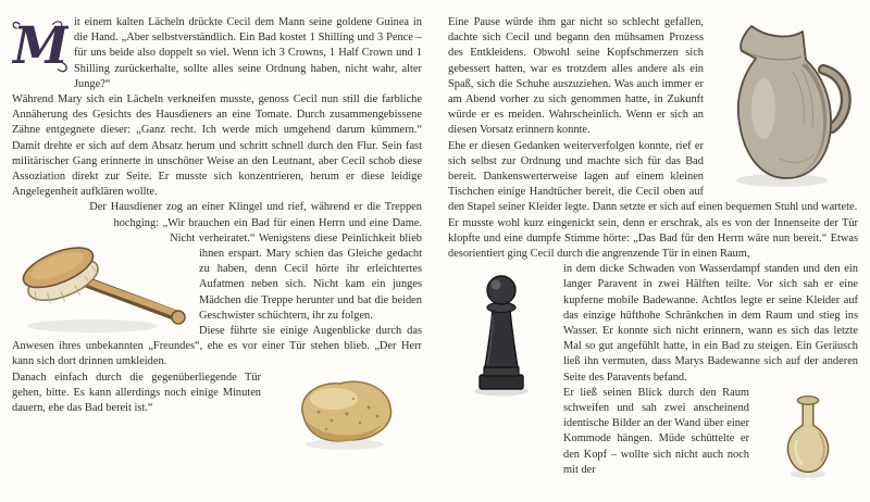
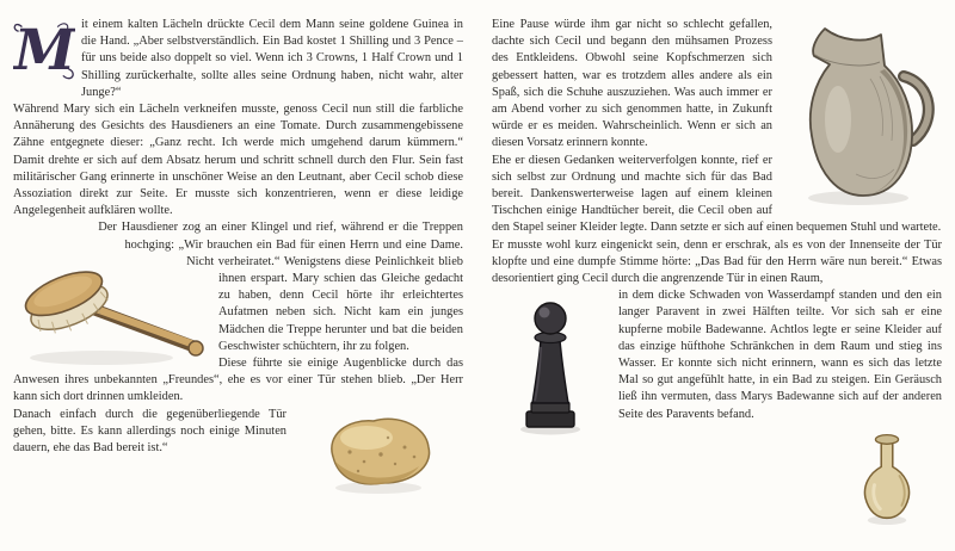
  M
  it einem kalten Lächeln drückte Cecil dem Mann seine goldene Guinea in die Hand. „Aber selbstverständlich. Ein Bad kostet 1 Shilling und 3 Pence – für uns beide also doppelt so viel. Wenn ich 3 Crowns, 1 Half Crown und 1 Shilling zurückerhalte, sollte alles seine Ordnung haben, nicht wahr, alter Junge?“
- Während Mary sich ein Lächeln verkneifen musste, genoss Cecil nun still die farbliche Annäherung des Gesichts des Hausdieners an eine Tomate. Durch zusammengebissene Zähne entgegnete dieser: „Ganz recht. Ich werde mich umgehend darum kümmern.“ Damit drehte er sich auf dem Absatz herum und schritt schnell durch den Flur. Sein fast militärischer Gang erinnerte in unschöner Weise an den Leutnant, aber Cecil schob diese Assoziation direkt zur Seite. Er musste sich konzentrieren, herum er diese leidige Angelegenheit aufklären wollte.
+ Während Mary sich ein Lächeln verkneifen musste, genoss Cecil nun still die farbliche Annäherung des Gesichts des Hausdieners an eine Tomate. Durch zusammengebissene Zähne entgegnete dieser: „Ganz recht. Ich werde mich umgehend darum kümmern.“ Damit drehte er sich auf dem Absatz herum und schritt schnell durch den Flur. Sein fast militärischer Gang erinnerte in unschöner Weise an den Leutnant, aber Cecil schob diese Assoziation direkt zur Seite. Er musste sich konzentrieren, wenn er diese leidige Angelegenheit aufklären wollte.
  Der Hausdiener zog an einer Klingel und rief, während er die Treppen hochging: „Wir brauchen ein Bad für einen Herrn und eine Dame. Nicht verheiratet.“ Wenigstens diese Peinlichkeit blieb ihnen erspart. Mary schien das Gleiche gedacht zu haben, denn Cecil hörte ihr erleichtertes Aufatmen neben sich. Nicht kam ein junges Mädchen die Treppe herunter und bat die beiden Geschwister schüchtern, ihr zu folgen.
  Diese führte sie einige Augenblicke durch das Anwesen ihres unbekannten „Freundes“, ehe es vor einer Tür stehen blieb. „Der Herr kann sich dort drinnen umkleiden.
  Danach einfach durch die gegenüberliegende Tür gehen, bitte. Es kann allerdings noch einige Minuten dauern, ehe das Bad bereit ist.“
  Eine Pause würde ihm gar nicht so schlecht gefallen, dachte sich Cecil und begann den mühsamen Prozess des Entkleidens. Obwohl seine Kopfschmerzen sich gebessert hatten, war es trotzdem alles andere als ein Spaß, sich die Schuhe auszuziehen. Was auch immer er am Abend vorher zu sich genommen hatte, in Zukunft würde er es meiden. Wahrscheinlich. Wenn er sich an diesen Vorsatz erinnern konnte.
  Ehe er diesen Gedanken weiterverfolgen konnte, rief er sich selbst zur Ordnung und machte sich für das Bad bereit. Dankenswerterweise lagen auf einem kleinen Tischchen einige Handtücher bereit, die Cecil oben auf den Stapel seiner Kleider legte. Dann setzte er sich auf einen bequemen Stuhl und wartete.
  Er musste wohl kurz eingenickt sein, denn er erschrak, als es von der Innenseite der Tür klopfte und eine dumpfe Stimme hörte: „Das Bad für den Herrn wäre nun bereit.“ Etwas desorientiert ging Cecil durch die angrenzende Tür in einen Raum,
  in dem dicke Schwaden von Wasserdampf standen und den ein langer Paravent in zwei Hälften teilte. Vor sich sah er eine kupferne mobile Badewanne. Achtlos legte er seine Kleider auf das einzige hüfthohe Schränkchen in dem Raum und stieg ins Wasser. Er konnte sich nicht erinnern, wann es sich das letzte Mal so gut angefühlt hatte, in ein Bad zu steigen. Ein Geräusch ließ ihn vermuten, dass Marys Badewanne sich auf der anderen Seite des Paravents befand.
- Er ließ seinen Blick durch den Raum schweifen und sah zwei anscheinend identische Bilder an der Wand über einer Kommode hängen. Müde schüttelte er den Kopf – wollte sich nicht auch noch mit der
